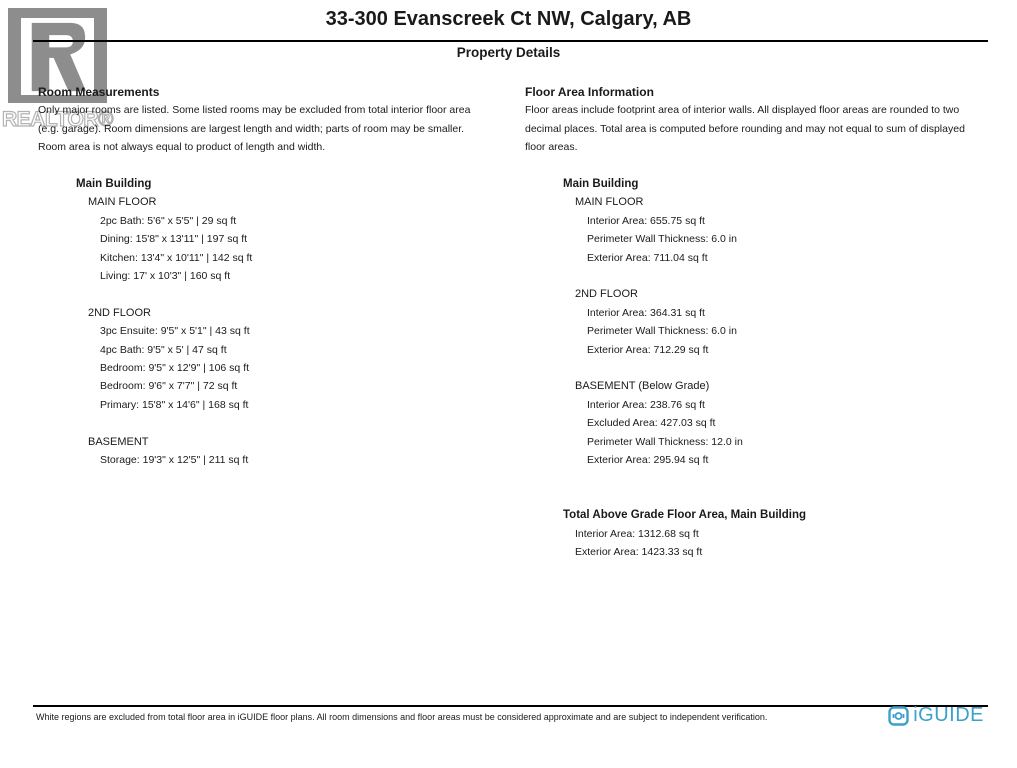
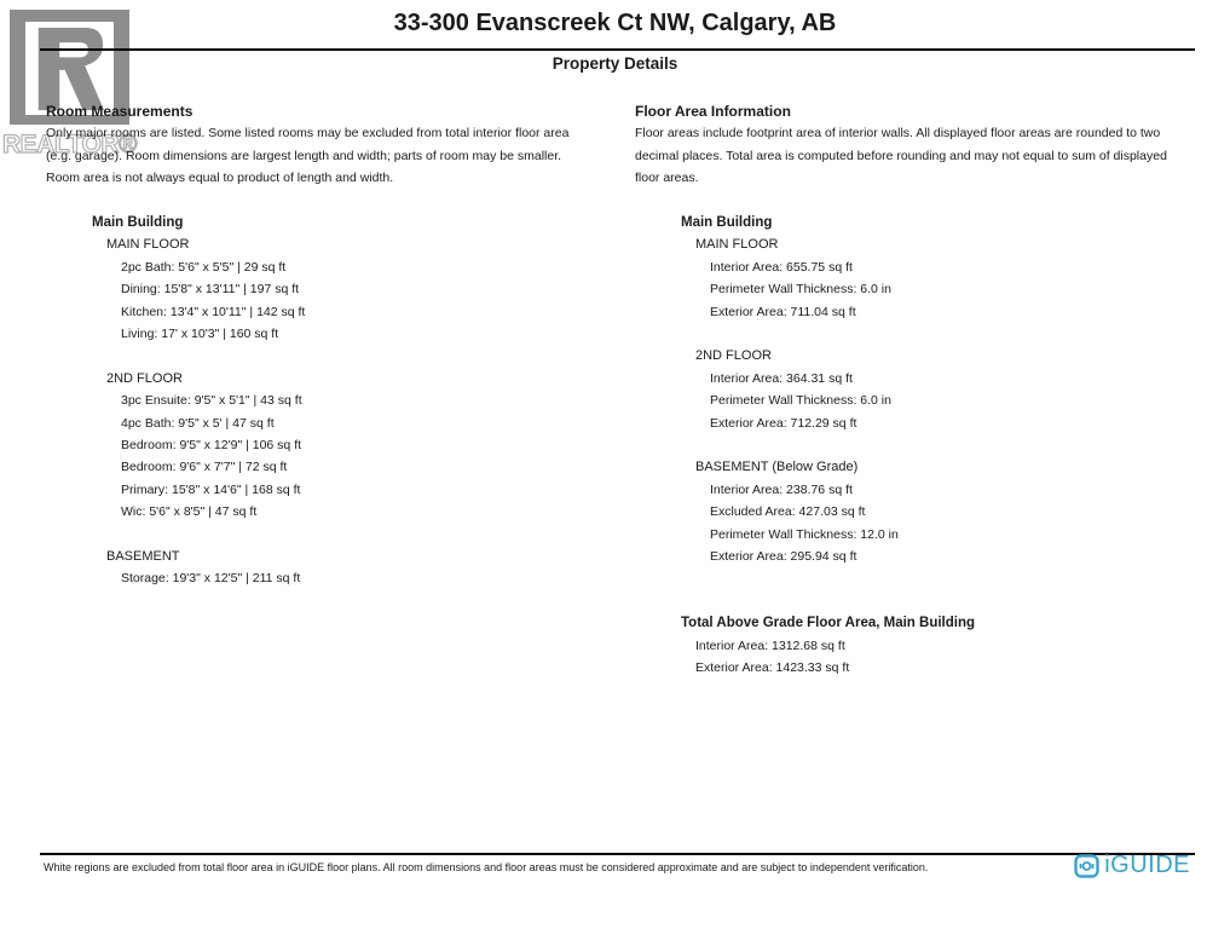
  REALTOR®
  33-300 Evanscreek Ct NW, Calgary, AB
  Property Details
  Room Measurements
  Only major rooms are listed. Some listed rooms may be excluded from total interior floor area
  (e.g. garage). Room dimensions are largest length and width; parts of room may be smaller.
  Room area is not always equal to product of length and width.
  Main Building
  MAIN FLOOR
  2pc Bath: 5'6" x 5'5" | 29 sq ft
  Dining: 15'8" x 13'11" | 197 sq ft
  Kitchen: 13'4" x 10'11" | 142 sq ft
  Living: 17' x 10'3" | 160 sq ft
  2ND FLOOR
  3pc Ensuite: 9'5" x 5'1" | 43 sq ft
  4pc Bath: 9'5" x 5' | 47 sq ft
  Bedroom: 9'5" x 12'9" | 106 sq ft
  Bedroom: 9'6" x 7'7" | 72 sq ft
  Primary: 15'8" x 14'6" | 168 sq ft
+ Wic: 5'6" x 8'5" | 47 sq ft
  BASEMENT
  Storage: 19'3" x 12'5" | 211 sq ft
  Floor Area Information
  Floor areas include footprint area of interior walls. All displayed floor areas are rounded to two
  decimal places. Total area is computed before rounding and may not equal to sum of displayed
  floor areas.
  Main Building
  MAIN FLOOR
  Interior Area: 655.75 sq ft
  Perimeter Wall Thickness: 6.0 in
  Exterior Area: 711.04 sq ft
  2ND FLOOR
  Interior Area: 364.31 sq ft
  Perimeter Wall Thickness: 6.0 in
  Exterior Area: 712.29 sq ft
  BASEMENT (Below Grade)
  Interior Area: 238.76 sq ft
  Excluded Area: 427.03 sq ft
  Perimeter Wall Thickness: 12.0 in
  Exterior Area: 295.94 sq ft
  Total Above Grade Floor Area, Main Building
  Interior Area: 1312.68 sq ft
  Exterior Area: 1423.33 sq ft
  White regions are excluded from total floor area in iGUIDE floor plans. All room dimensions and floor areas must be considered approximate and are subject to independent verification.
  iGUIDE
